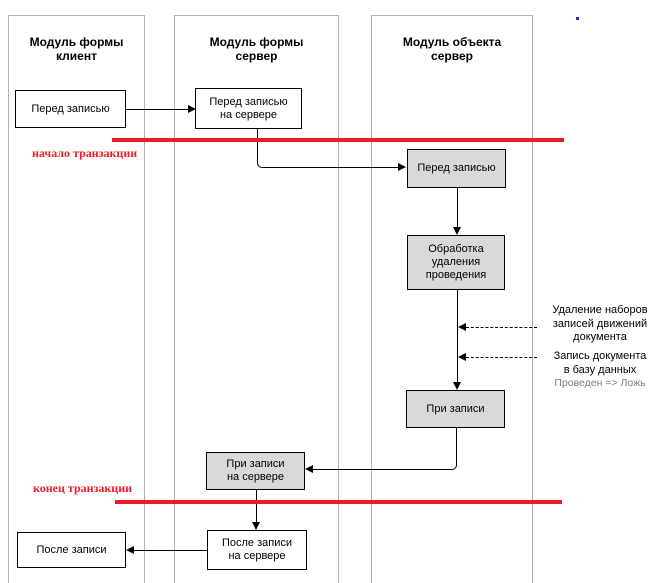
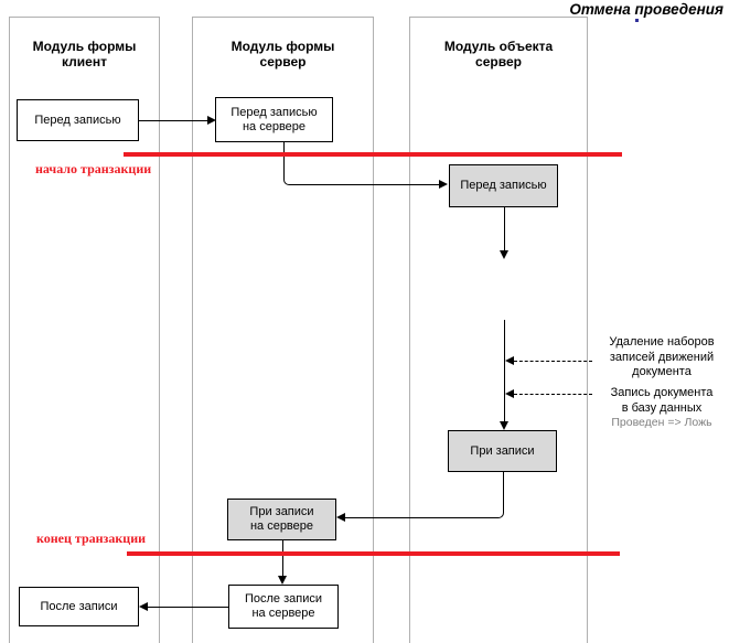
+ Отмена проведения
  Модуль формы
  клиент
  Модуль формы
  сервер
  Модуль объекта
  сервер
  начало транзакции
  конец транзакции
  Перед записью
  Перед записью
  на сервере
  Перед записью
- Обработка
- удаления
- проведения
  При записи
  При записи
  на сервере
  После записи
  на сервере
  После записи
  Удаление наборов
  записей движений
  документа
  Запись документа
  в базу данных
  Проведен => Ложь
